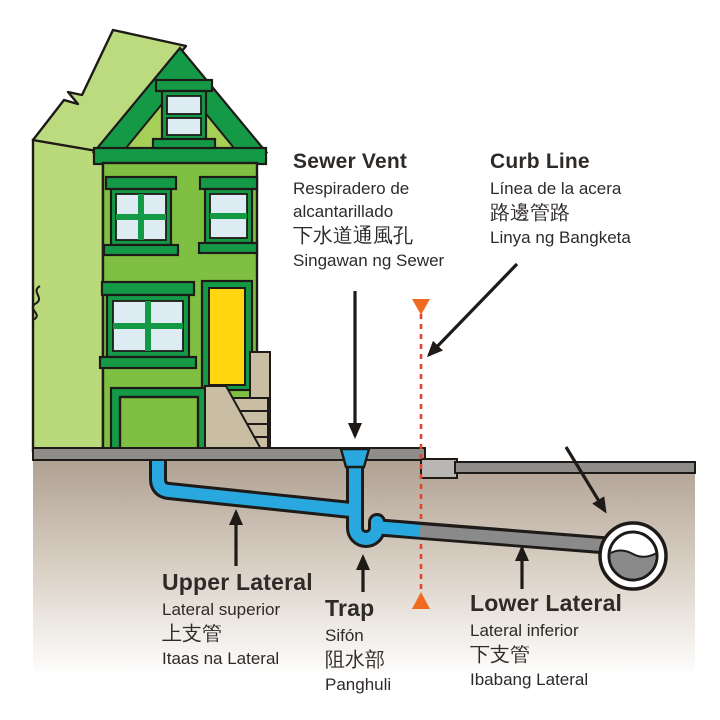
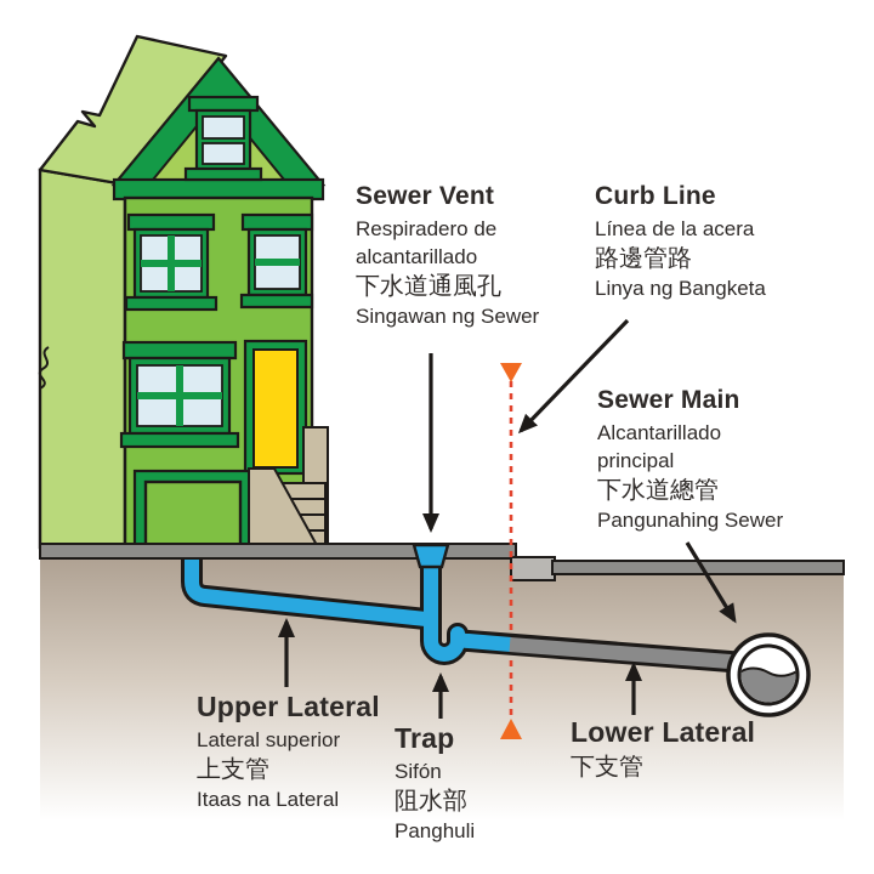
  Sewer Vent
  Respiradero de alcantarillado
  下水道通風孔
  Singawan ng Sewer
  Curb Line
  Línea de la acera
  路邊管路
  Linya ng Bangketa
+ Sewer Main
+ Alcantarillado principal
+ 下水道總管
+ Pangunahing Sewer
  Upper Lateral
  Lateral superior
  上支管
  Itaas na Lateral
  Trap
  Sifón
  阻水部
  Panghuli
  Lower Lateral
- Lateral inferior
  下支管
- Ibabang Lateral
